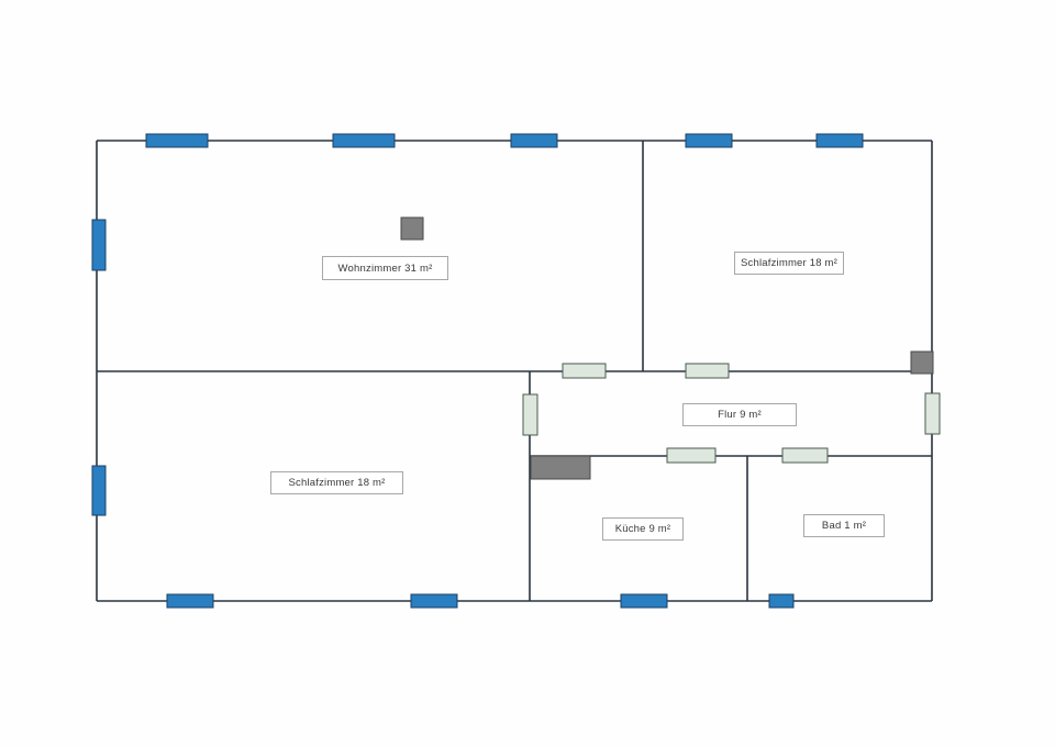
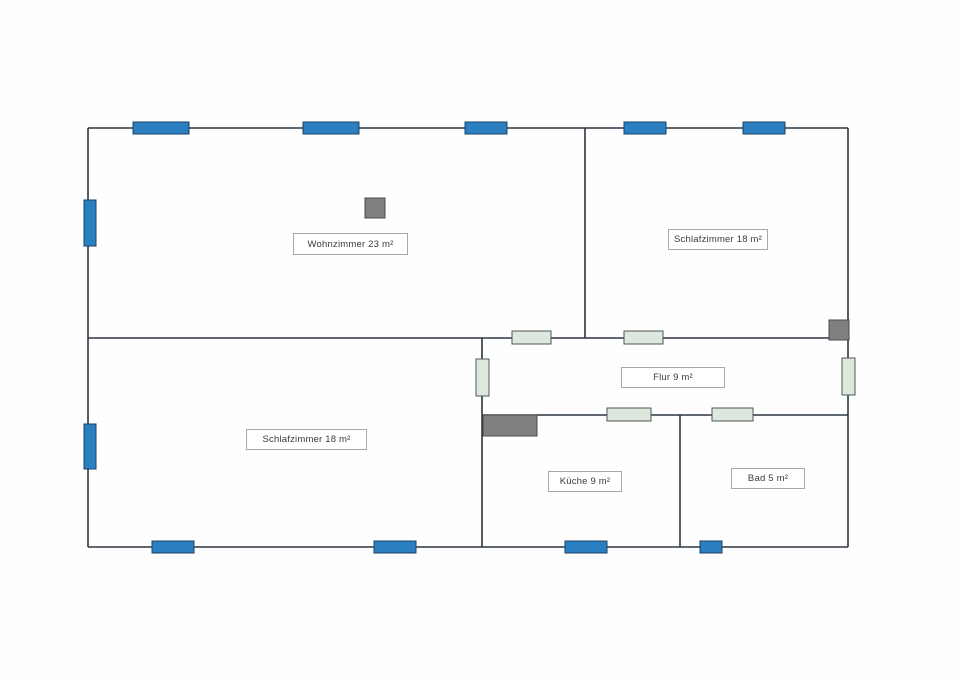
- Wohnzimmer 31 m²
+ Wohnzimmer 23 m²
  Schlafzimmer 18 m²
  Schlafzimmer 18 m²
  Flur 9 m²
  Küche 9 m²
- Bad 1 m²
+ Bad 5 m²
